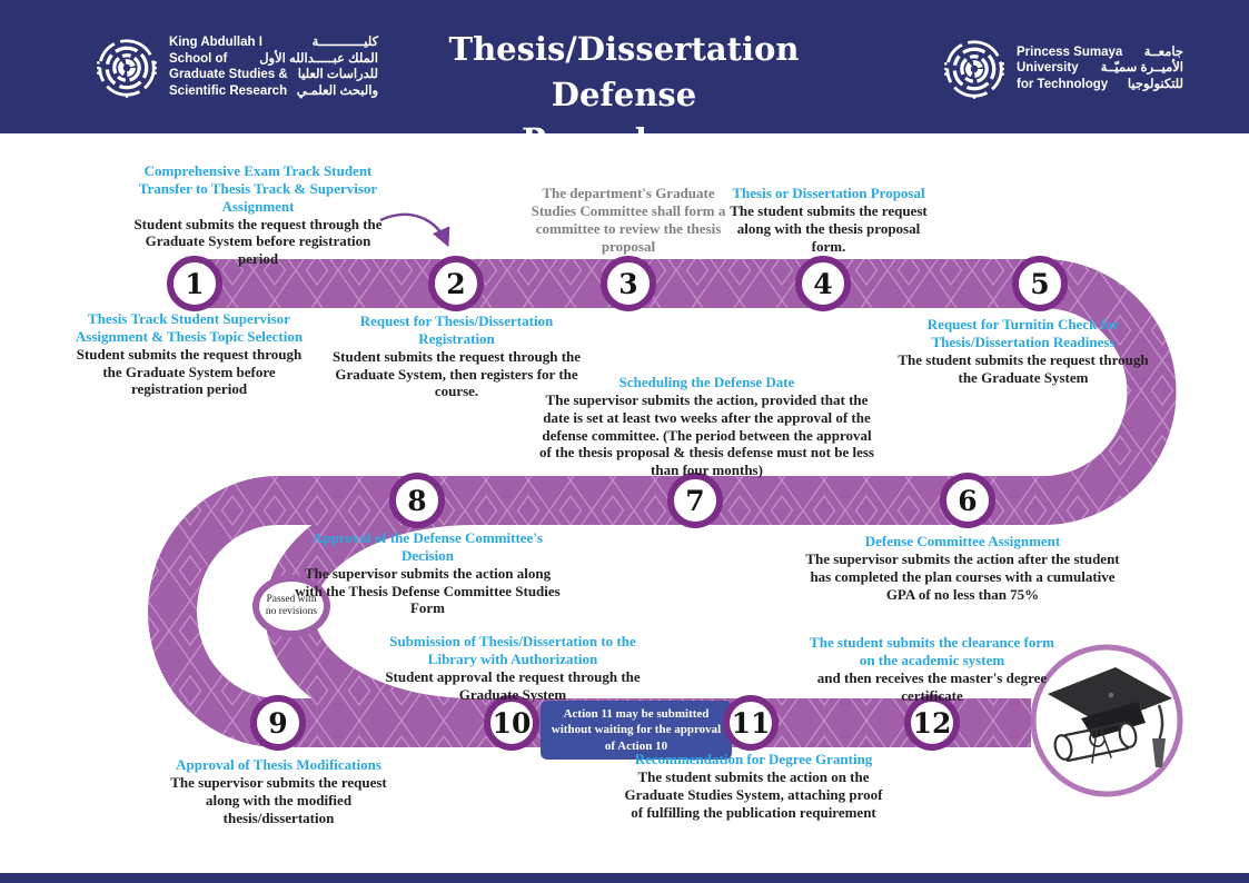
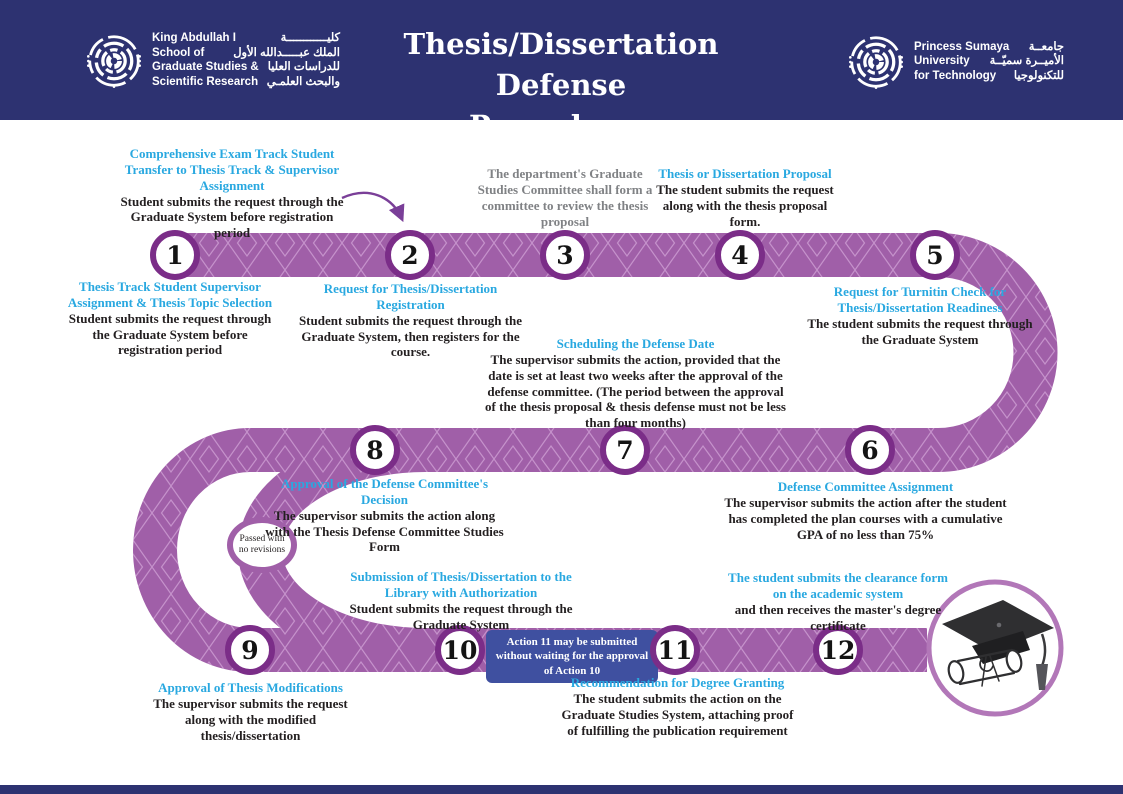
  King Abdullah I
  كليــــــــــــة
  School of
  الملك عبـــــدالله الأول
  Graduate Studies &
  للدراسات العليا
  Scientific Research
  والبحث العلمـي
  Thesis/Dissertation Defense
  Procedures
  Princess Sumaya
  جامعــة
  University
  الأميــرة سميّــة
  for Technology
  للتكنولوجيا
  1
  2
  3
  4
  5
  6
  7
  8
  9
  10
  11
  12
  Passed with no revisions
  Action 11 may be submitted without waiting for the approval of Action 10
  Comprehensive Exam Track Student Transfer to Thesis Track & Supervisor Assignment
  Student submits the request through the Graduate System before registration period
  Thesis Track Student Supervisor Assignment & Thesis Topic Selection
  Student submits the request through the Graduate System before registration period
  Request for Thesis/Dissertation Registration
  Student submits the request through the Graduate System, then registers for the course.
  The department's Graduate Studies Committee shall form a committee to review the thesis proposal
  Thesis or Dissertation Proposal
  The student submits the request along with the thesis proposal form.
  Request for Turnitin Check for Thesis/Dissertation Readiness
  The student submits the request through the Graduate System
  Scheduling the Defense Date
  The supervisor submits the action, provided that the date is set at least two weeks after the approval of the defense committee. (The period between the approval of the thesis proposal & thesis defense must not be less than four months)
  Defense Committee Assignment
  The supervisor submits the action after the student has completed the plan courses with a cumulative GPA of no less than 75%
  Approval of the Defense Committee's Decision
  The supervisor submits the action along with the Thesis Defense Committee Studies Form
  Approval of Thesis Modifications
  The supervisor submits the request along with the modified thesis/dissertation
  Submission of Thesis/Dissertation to the Library with Authorization
- Student approval the request through the Graduate System
+ Student submits the request through the Graduate System
  Recommendation for Degree Granting
  The student submits the action on the Graduate Studies System, attaching proof of fulfilling the publication requirement
  The student submits the clearance form on the academic system
  and then receives the master's degree certificate
